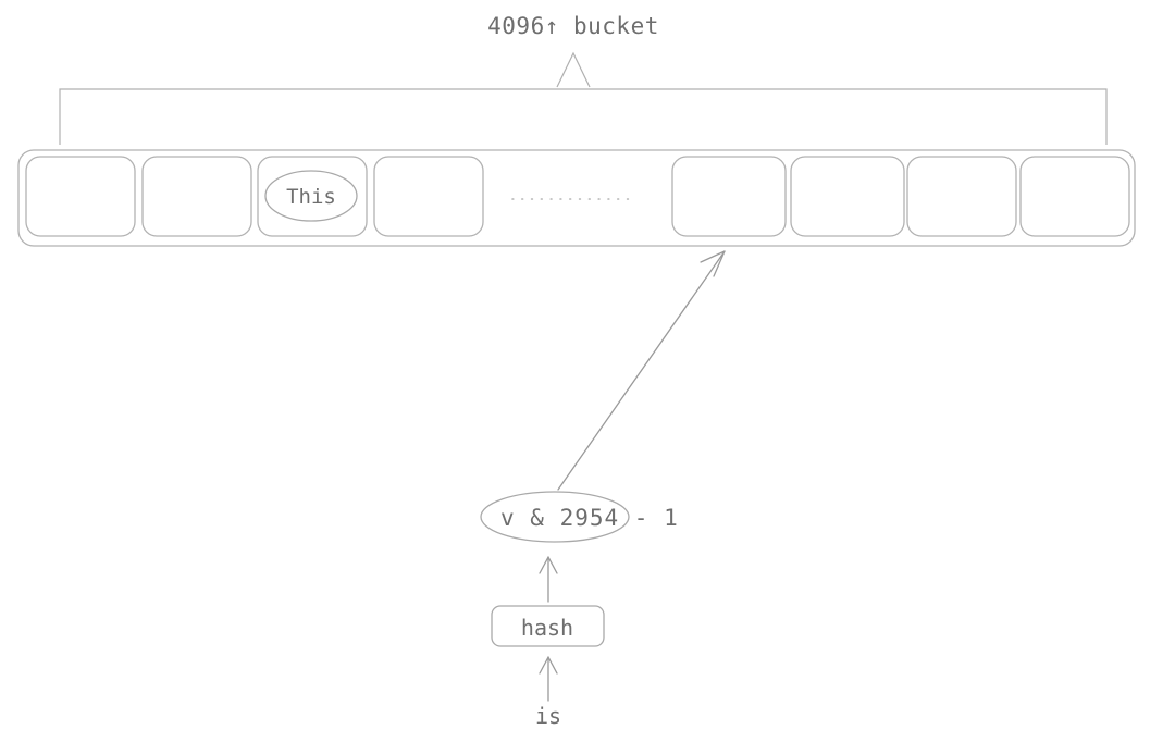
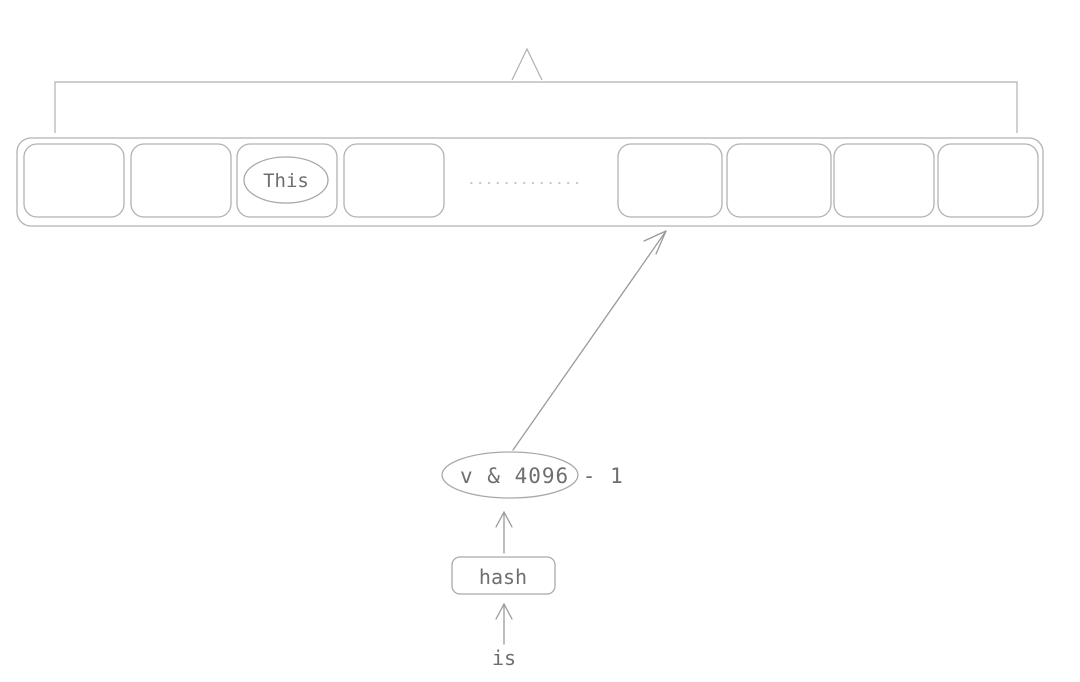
- 4096↑ bucket
  This
- v & 2954 - 1
+ v & 4096 - 1
  hash
  is
